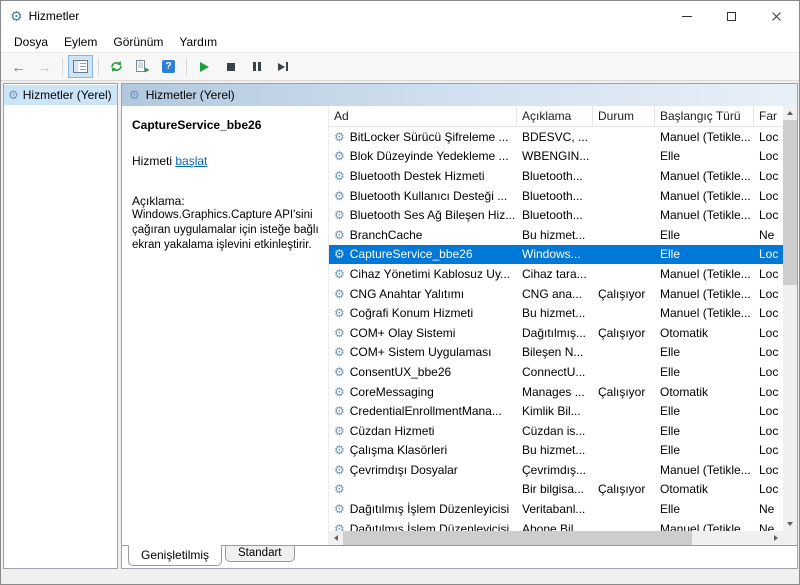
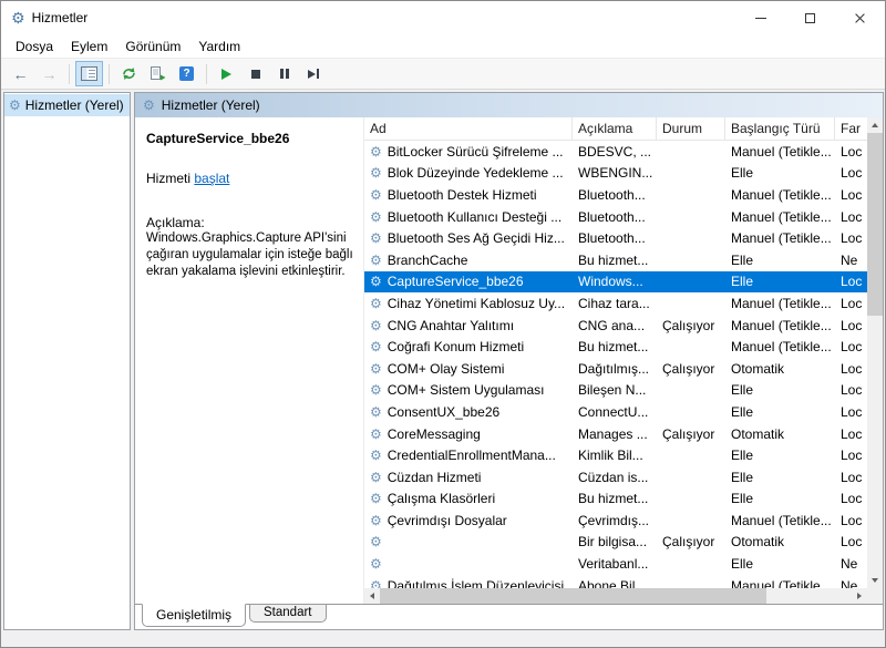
  Hizmetler
  Dosya
  Eylem
  Görünüm
  Yardım
  ←
  →
  ?
  Hizmetler (Yerel)
  Hizmetler (Yerel)
  CaptureService_bbe26
  Hizmeti başlat
  Açıklama:
  Windows.Graphics.Capture API'sini çağıran uygulamalar için isteğe bağlı ekran yakalama işlevini etkinleştirir.
  Ad
  Açıklama
  Durum
  Başlangıç Türü
  Far
  BitLocker Sürücü Şifreleme ...
  BDESVC, ...
  Manuel (Tetikle...
  Loc
  Blok Düzeyinde Yedekleme ...
  WBENGIN...
  Elle
  Loc
  Bluetooth Destek Hizmeti
  Bluetooth...
  Manuel (Tetikle...
  Loc
  Bluetooth Kullanıcı Desteği ...
  Bluetooth...
  Manuel (Tetikle...
  Loc
- Bluetooth Ses Ağ Bileşen Hiz...
+ Bluetooth Ses Ağ Geçidi Hiz...
  Bluetooth...
  Manuel (Tetikle...
  Loc
  BranchCache
  Bu hizmet...
  Elle
  Ne
  CaptureService_bbe26
  Windows...
  Elle
  Loc
  Cihaz Yönetimi Kablosuz Uy...
  Cihaz tara...
  Manuel (Tetikle...
  Loc
  CNG Anahtar Yalıtımı
  CNG ana...
  Çalışıyor
  Manuel (Tetikle...
  Loc
  Coğrafi Konum Hizmeti
  Bu hizmet...
  Manuel (Tetikle...
  Loc
  COM+ Olay Sistemi
  Dağıtılmış...
  Çalışıyor
  Otomatik
  Loc
  COM+ Sistem Uygulaması
  Bileşen N...
  Elle
  Loc
  ConsentUX_bbe26
  ConnectU...
  Elle
  Loc
  CoreMessaging
  Manages ...
  Çalışıyor
  Otomatik
  Loc
  CredentialEnrollmentMana...
  Kimlik Bil...
  Elle
  Loc
  Cüzdan Hizmeti
  Cüzdan is...
  Elle
  Loc
  Çalışma Klasörleri
  Bu hizmet...
  Elle
  Loc
  Çevrimdışı Dosyalar
  Çevrimdış...
  Manuel (Tetikle...
  Loc
  Bir bilgisa...
  Çalışıyor
  Otomatik
  Loc
- Dağıtılmış İşlem Düzenleyicisi
  Veritabanl...
  Elle
  Ne
  Dağıtılmış İşlem Düzenleyicisi..
  Abone Bil...
  Manuel (Tetikle...
  Ne
  Genişletilmiş
  Standart
